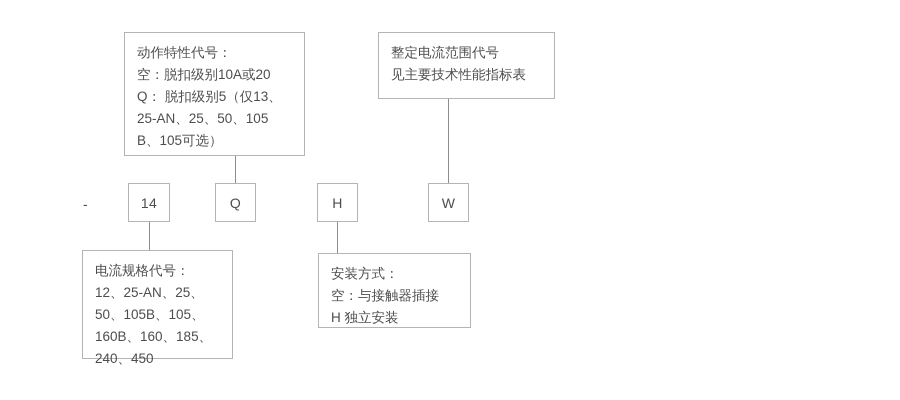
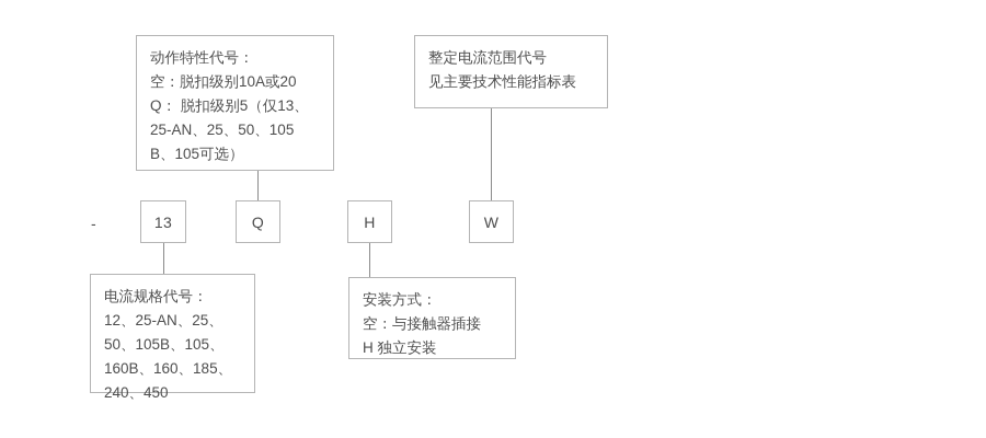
  动作特性代号：
  空：脱扣级别10A或20
  Q： 脱扣级别5（仅13、
  25-AN、25、50、105
  B、105可选）
  整定电流范围代号
  见主要技术性能指标表
  电流规格代号：
  12、25-AN、25、
  50、105B、105、
  160B、160、185、
  240、450
  安装方式：
  空：与接触器插接
  H 独立安装
  -
- 14
+ 13
  Q
  H
  W
